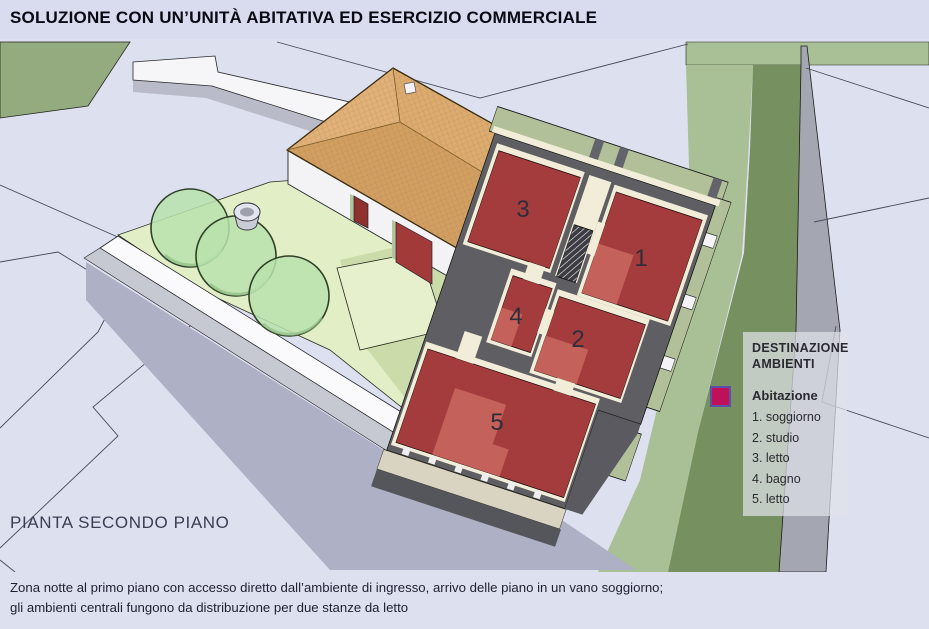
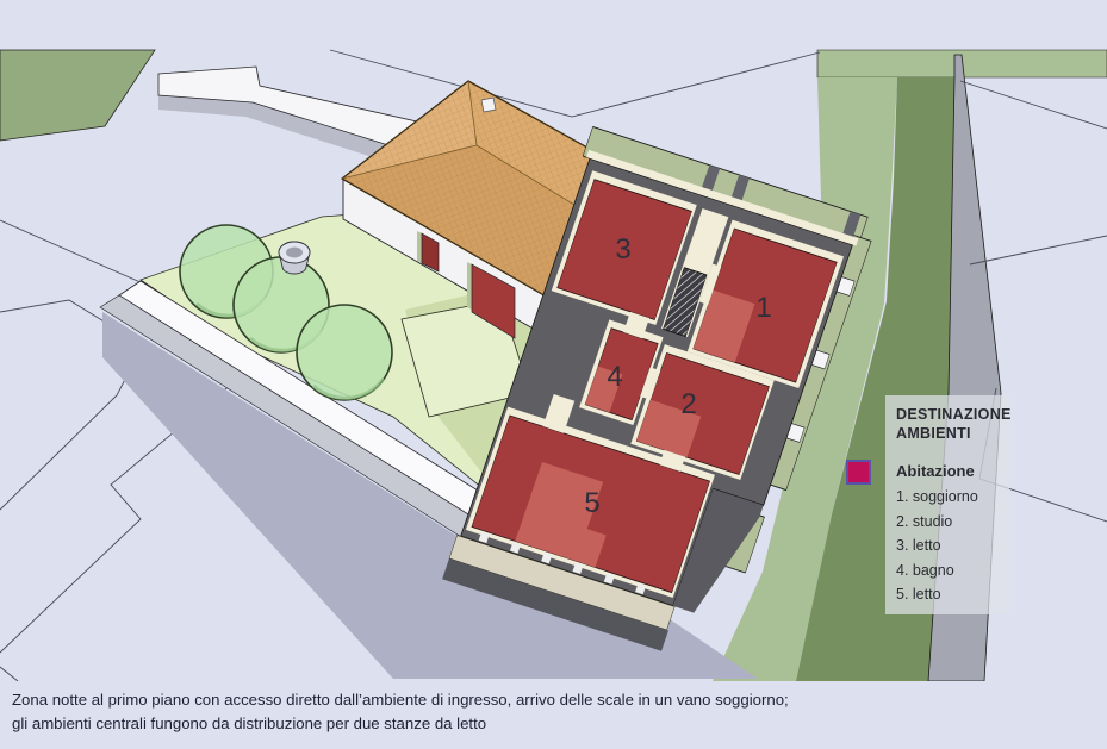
  1
  2
  3
  4
  5
- SOLUZIONE CON UN’UNITÀ ABITATIVA ED ESERCIZIO COMMERCIALE
- PIANTA SECONDO PIANO
  DESTINAZIONE AMBIENTI
  Abitazione
  1. soggiorno
  2. studio
  3. letto
  4. bagno
  5. letto
- Zona notte al primo piano con accesso diretto dall’ambiente di ingresso, arrivo delle piano in un vano soggiorno;
+ Zona notte al primo piano con accesso diretto dall’ambiente di ingresso, arrivo delle scale in un vano soggiorno;
  gli ambienti centrali fungono da distribuzione per due stanze da letto
